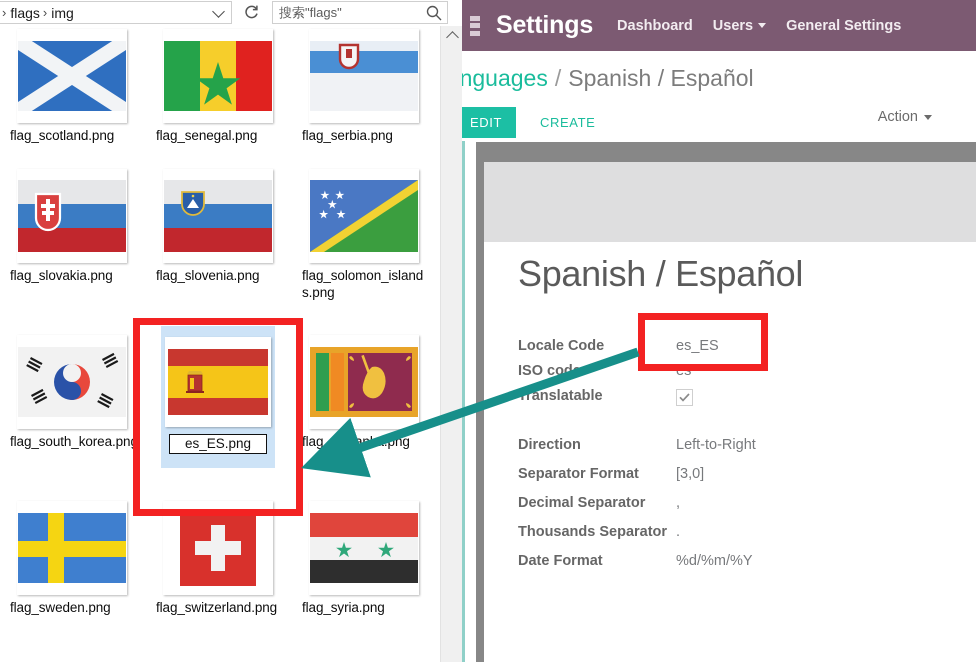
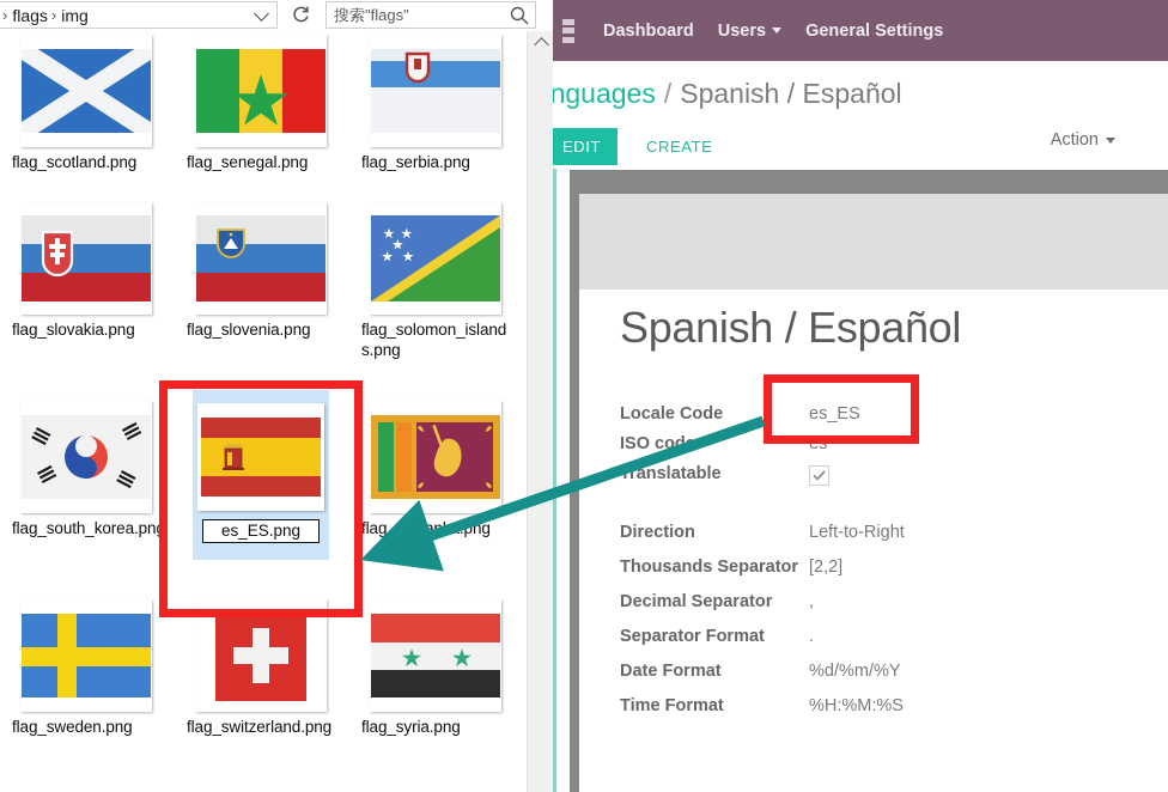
  ›
  flags
  ›
  img
  搜索"flags"
  flag_scotland.png
  flag_senegal.png
  flag_serbia.png
  flag_slovakia.png
  flag_slovenia.png
  flag_solomon_islands.png
  flag_south_korea.png
  es_ES.png
  flag_sri_lang
  flag_sweden.png
  flag_switzerland.png
  flag_syria.png
- Settings
  Dashboard
  Users
  General Settings
  nguages
  /
  Spanish / Español
  EDIT
  CREATE
  Action
  Spanish / Español
  Locale Code
  es_ES
  ISO cod
  es
  ranslatable
  Direction
  Left-to-Right
- Separator Format
+ Thousands Separator
- [3,0]
+ [2,2]
  Decimal Separator
  ,
- Thousands Separator
+ Separator Format
  .
  Date Format
  %d/%m/%Y
+ Time Format
+ %H:%M:%S
